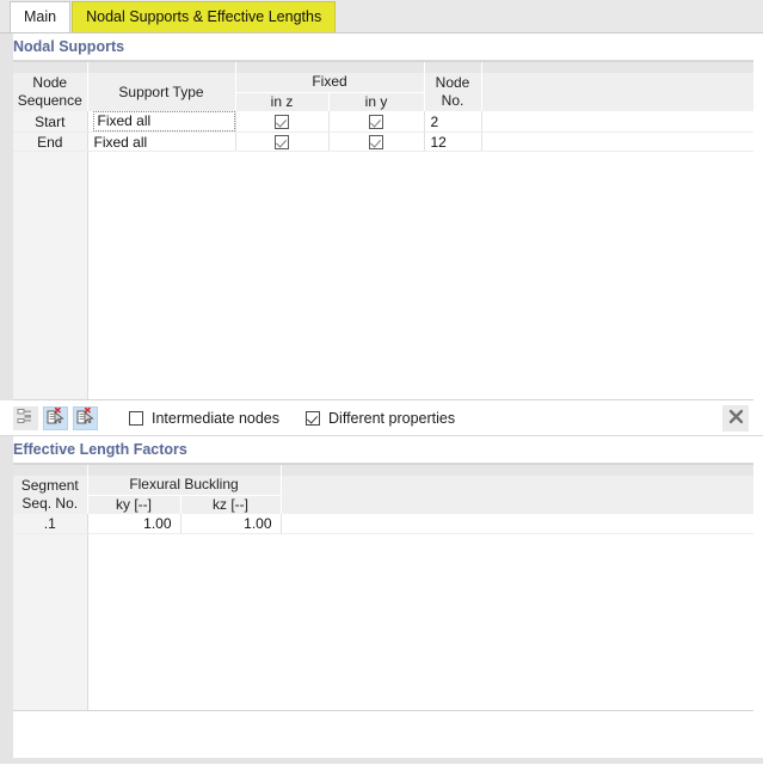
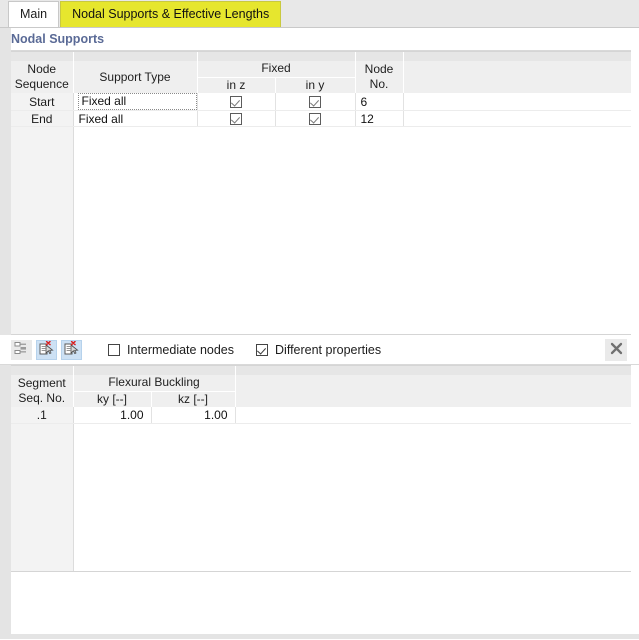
  Main
  Nodal Supports & Effective Lengths
  Nodal Supports
  Node Sequence	Support Type	Fixed	Node No.
  in z	in y
- Start	Fixed all			2
+ Start	Fixed all			6
  End	Fixed all			12
  Intermediate nodes
  Different properties
- Effective Length Factors
  Segment Seq. No.	Flexural Buckling
  ky [--]	kz [--]
  .1	1.00	1.00
